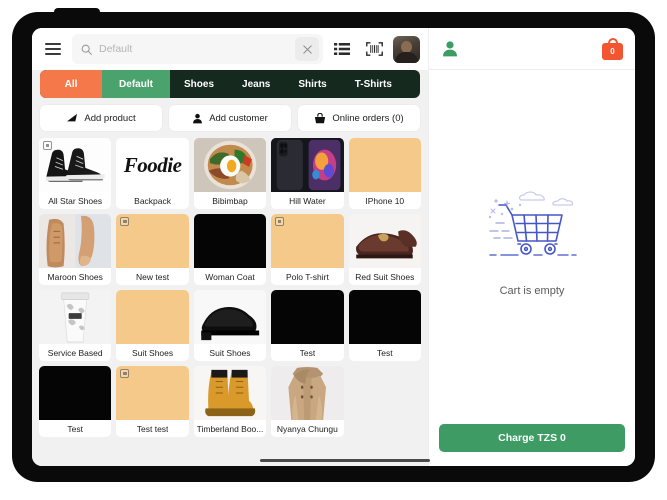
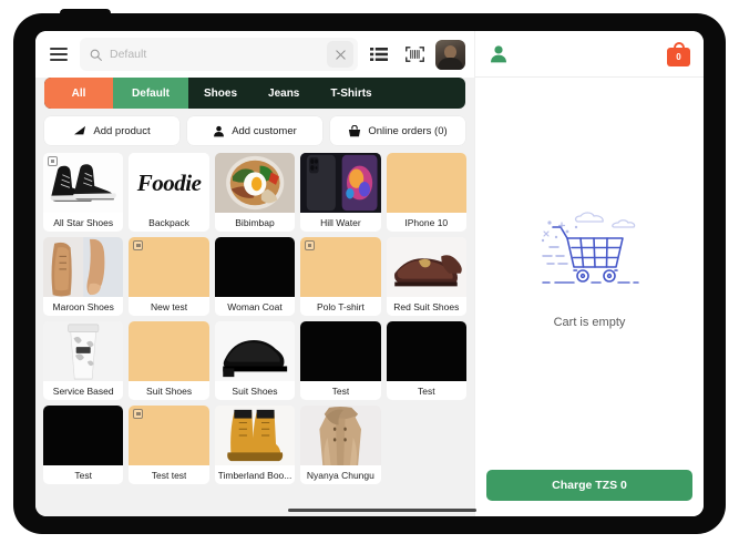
  Default
  All
  Default
  Shoes
  Jeans
- Shirts
  T-Shirts
  Add product
  Add customer
  Online orders (0)
  All Star Shoes
  Foodie
  Backpack
  Bibimbap
  Hill Water
  IPhone 10
  Maroon Shoes
  New test
  Woman Coat
  Polo T-shirt
  Red Suit Shoes
  Service Based
  Suit Shoes
  Suit Shoes
  Test
  Test
  Test
  Test test
  Timberland Boo...
  Nyanya Chungu
  0
  Cart is empty
  Charge TZS 0
